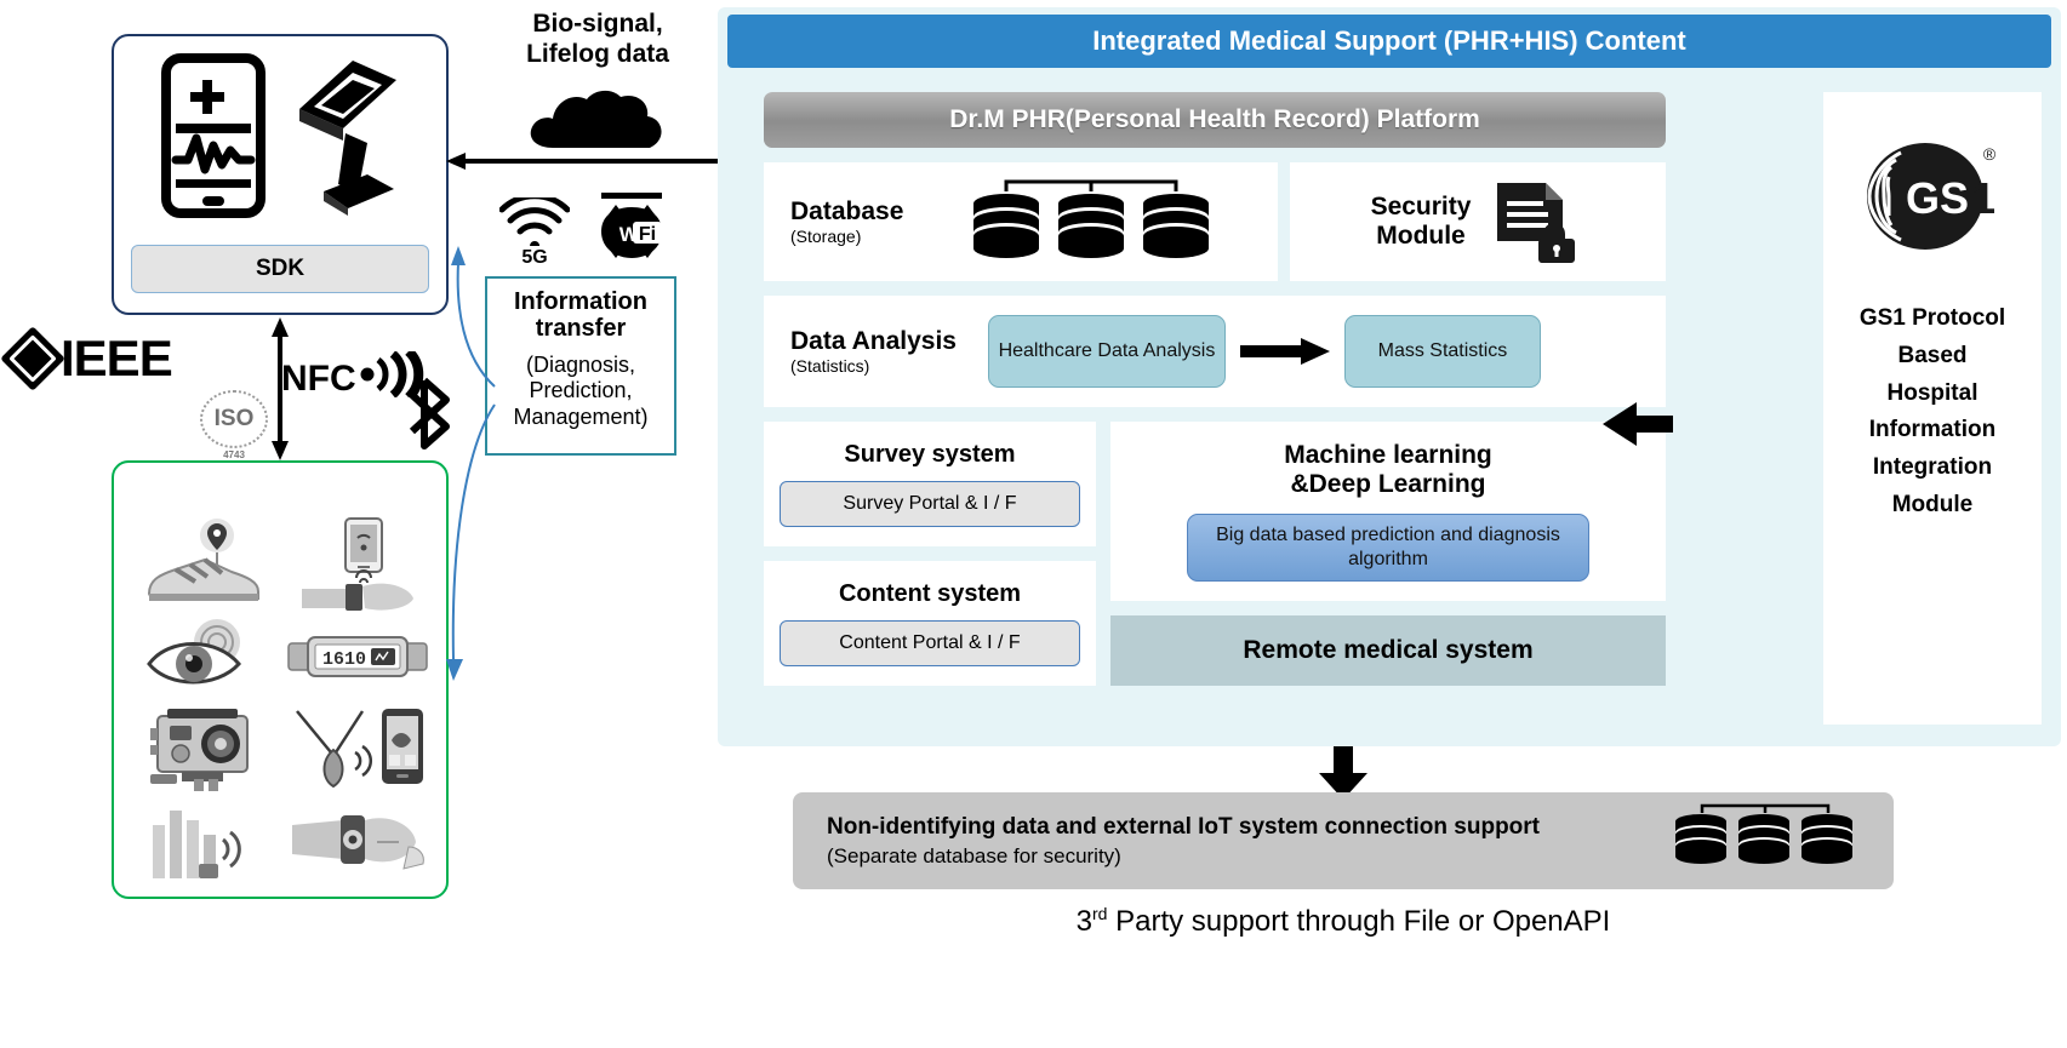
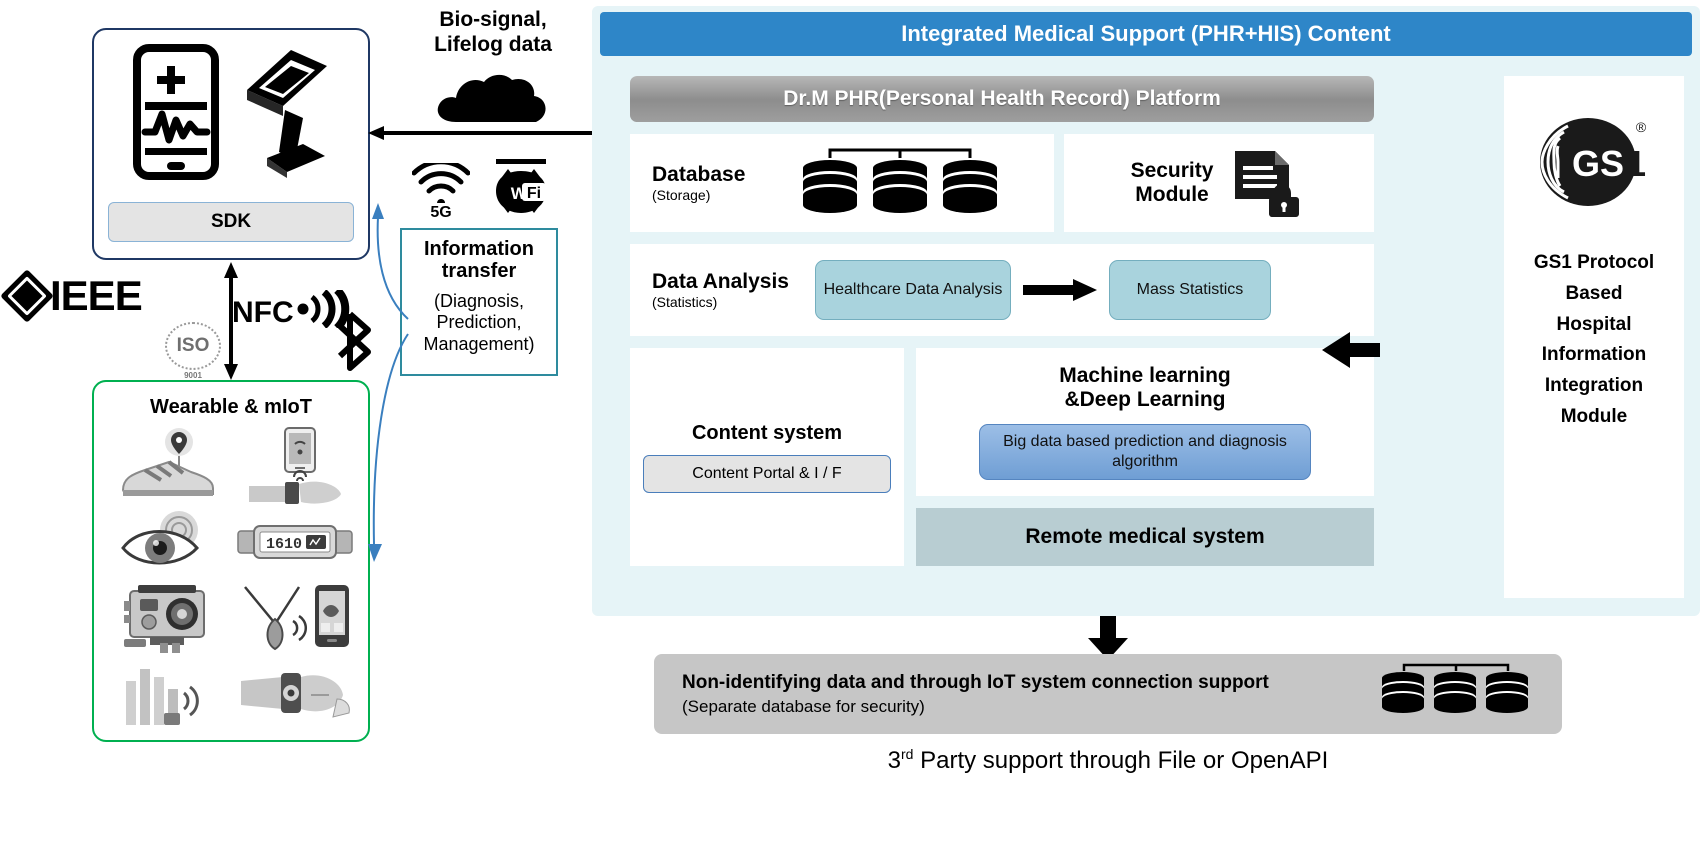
  SDK
  IEEE
  ISO
- 4743
+ 9001
  NFC
+ Wearable & mIoT
  1610
  Bio-signal,
  Lifelog data
  5G
  Fi
  Information
  transfer
  (Diagnosis,
  Prediction,
  Management)
  Integrated Medical Support (PHR+HIS) Content
  Dr.M PHR(Personal Health Record) Platform
  Database
  (Storage)
  Security
  Module
  Data Analysis
  (Statistics)
  Healthcare Data Analysis
  Mass Statistics
- Survey system
- Survey Portal & I / F
  Content system
  Content Portal & I / F
  Machine learning
  &Deep Learning
  Big data based prediction and diagnosis algorithm
  Remote medical system
  GS
  1
  ®
  GS1 Protocol
  Based
  Hospital
  Information
  Integration
  Module
- Non-identifying data and external IoT system connection support
+ Non-identifying data and through IoT system connection support
  (Separate database for security)
  3rd Party support through File or OpenAPI
